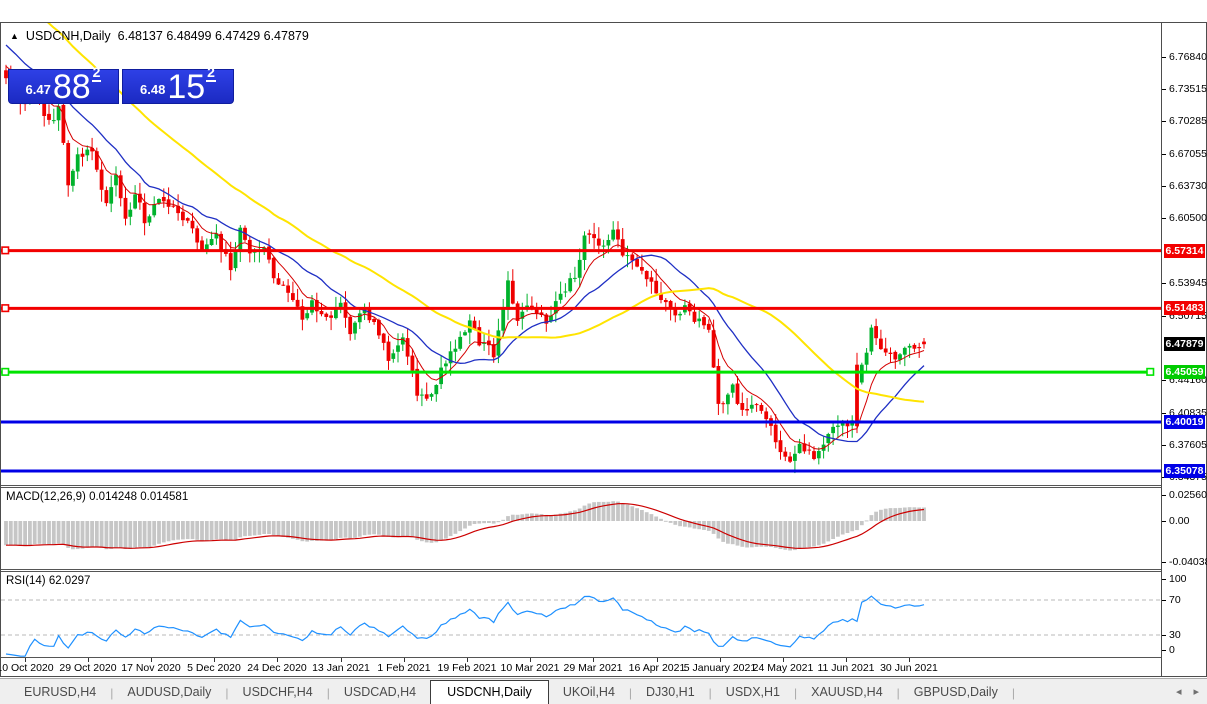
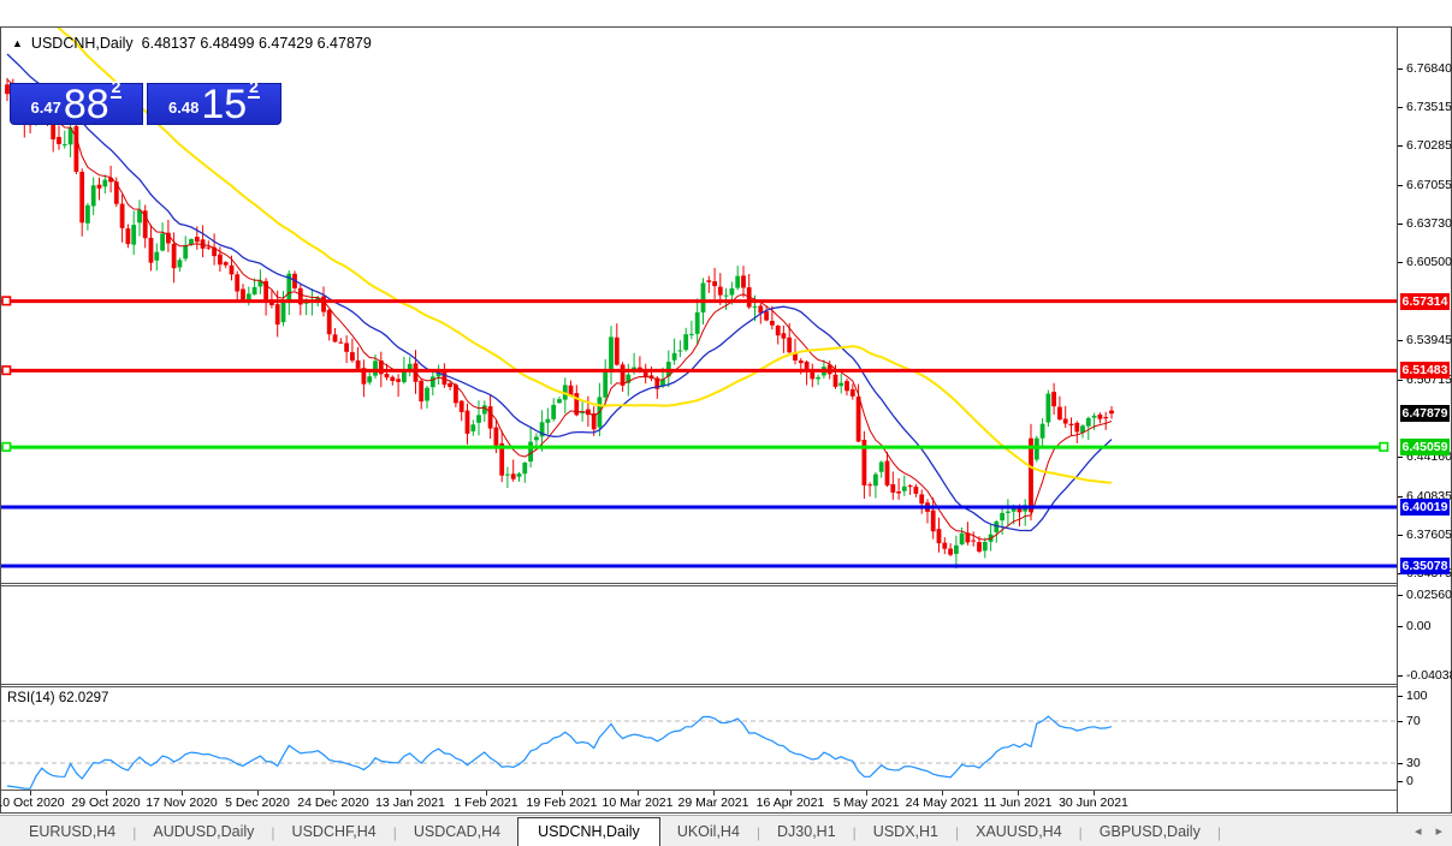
- MACD(12,26,9) 0.014248 0.014581
  RSI(14) 62.0297
  0 Oct 2020
  29 Oct 2020
  17 Nov 2020
  5 Dec 2020
  24 Dec 2020
  13 Jan 2021
  1 Feb 2021
  19 Feb 2021
  10 Mar 2021
  29 Mar 2021
  16 Apr 2021
- 5 January 2021
+ 5 May 2021
  24 May 2021
  11 Jun 2021
  30 Jun 2021
  6.76840
  6.73515
  6.70285
  6.67055
  6.63730
  6.60500
  6.53945
  6.50715
  6.44160
  6.40835
  6.37605
  6.57314
  6.51483
  6.45059
  6.40019
  6.35078
  6.47879
  0.02560
  0.00
  -0.0403
  100
  70
  30
  0
  ▲
  USDCNH,Daily
  6.48137 6.48499 6.47429 6.47879
  6.47
  88
  2
  6.48
  15
  2
  EURUSD,H4
  |
  AUDUSD,Daily
  |
  USDCHF,H4
  |
  USDCAD,H4
  USDCNH,Daily
  UKOil,H4
  |
  DJ30,H1
  |
  USDX,H1
  |
  XAUUSD,H4
  |
  GBPUSD,Daily
  |
  ◂
  ▸
